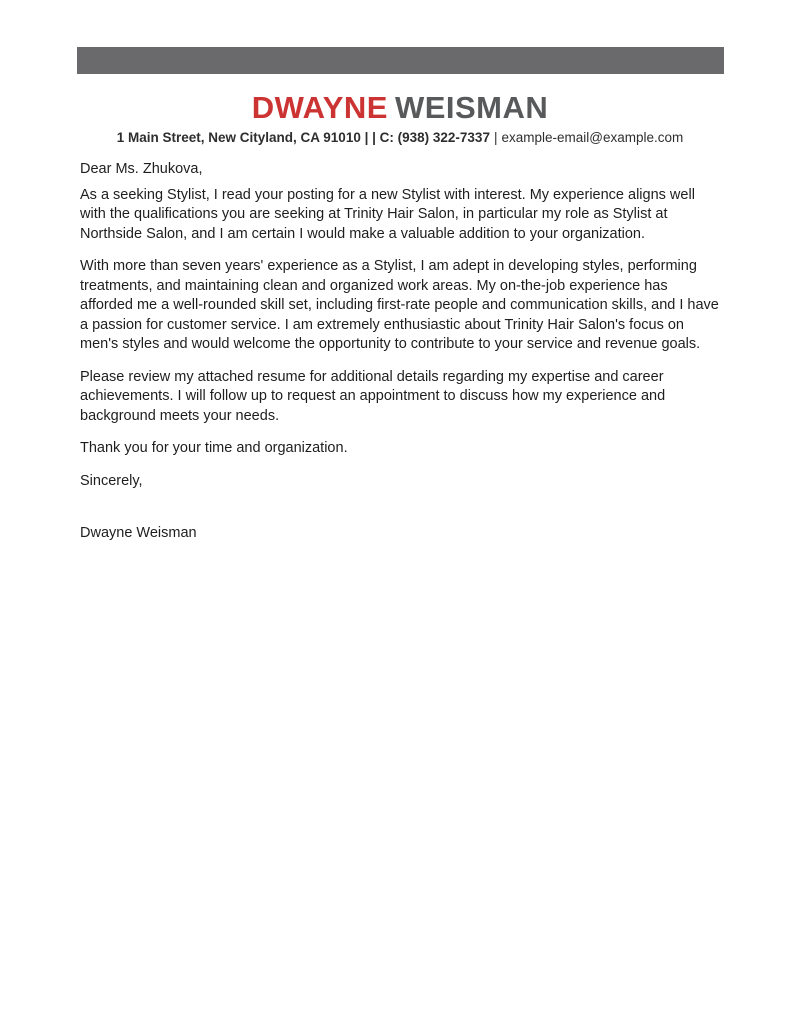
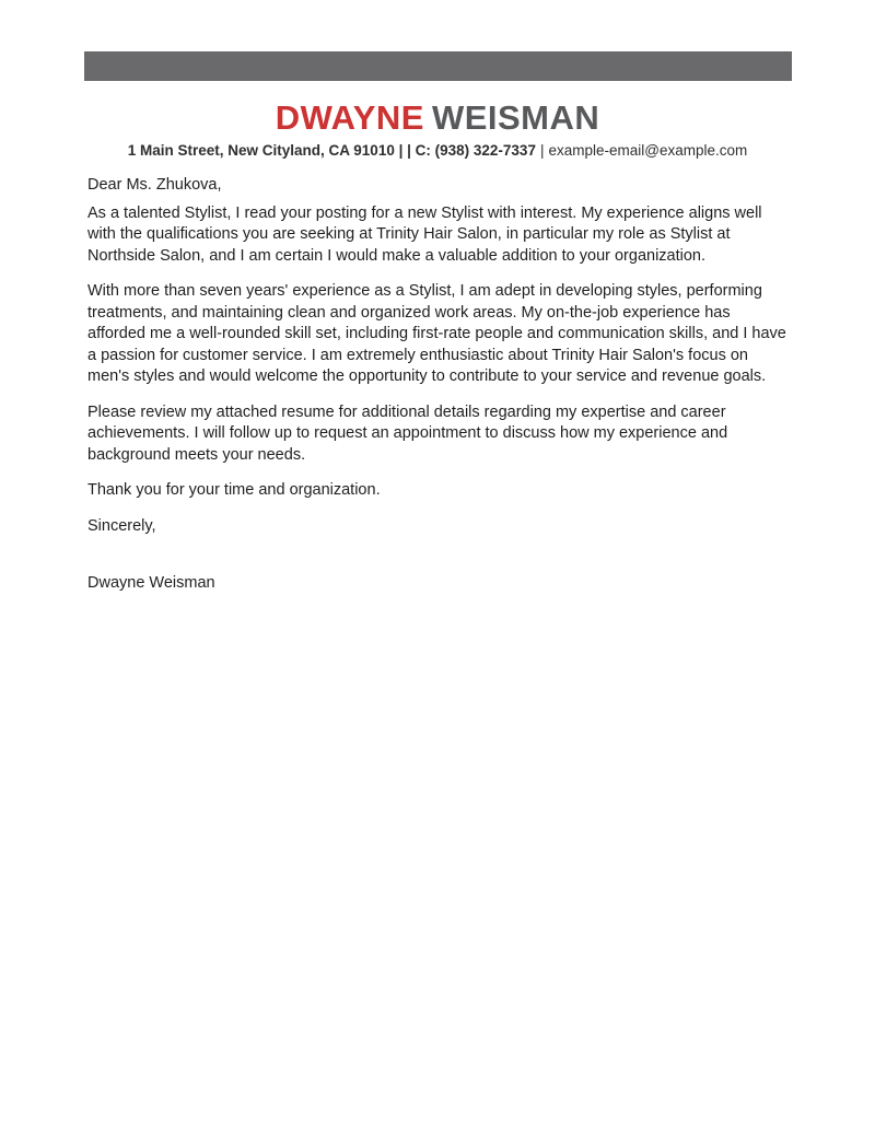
  DWAYNE WEISMAN
  1 Main Street, New Cityland, CA 91010 | | C: (938) 322-7337 | example-email@example.com
  Dear Ms. Zhukova,
- As a seeking Stylist, I read your posting for a new Stylist with interest. My experience aligns well with the qualifications you are seeking at Trinity Hair Salon, in particular my role as Stylist at Northside Salon, and I am certain I would make a valuable addition to your organization.
+ As a talented Stylist, I read your posting for a new Stylist with interest. My experience aligns well with the qualifications you are seeking at Trinity Hair Salon, in particular my role as Stylist at Northside Salon, and I am certain I would make a valuable addition to your organization.
  With more than seven years' experience as a Stylist, I am adept in developing styles, performing treatments, and maintaining clean and organized work areas. My on-the-job experience has afforded me a well-rounded skill set, including first-rate people and communication skills, and I have a passion for customer service. I am extremely enthusiastic about Trinity Hair Salon's focus on men's styles and would welcome the opportunity to contribute to your service and revenue goals.
  Please review my attached resume for additional details regarding my expertise and career achievements. I will follow up to request an appointment to discuss how my experience and background meets your needs.
  Thank you for your time and organization.
  Sincerely,
  Dwayne Weisman
